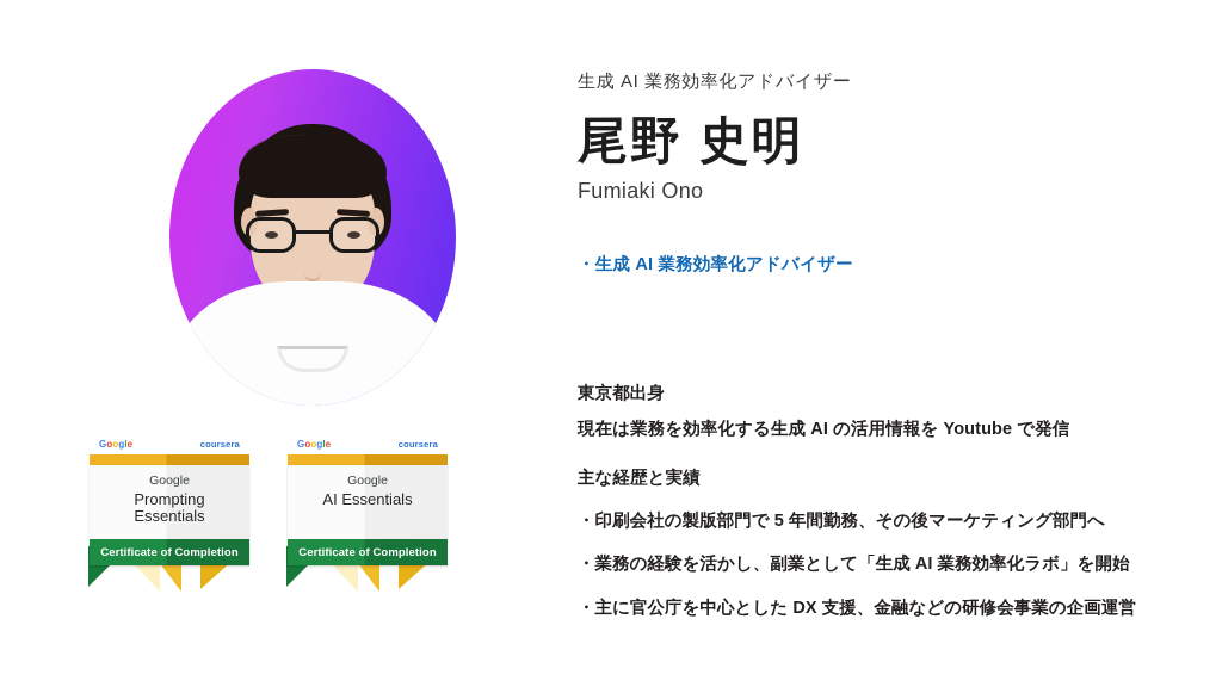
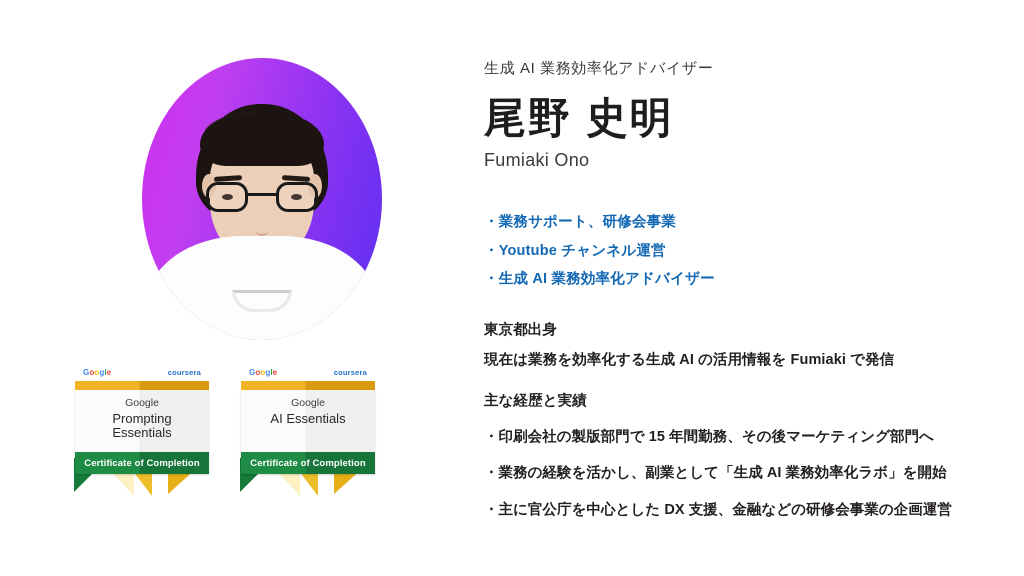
  Google
  coursera
  Google
  Prompting
  Essentials
  Certificate of Completion
  Google
  coursera
  Google
  AI Essentials
  Certificate of Completion
  生成 AI 業務効率化アドバイザー
  尾野 史明
  Fumiaki Ono
+ ・業務サポート、研修会事業
+ ・Youtube チャンネル運営
  ・生成 AI 業務効率化アドバイザー
  東京都出身
- 現在は業務を効率化する生成 AI の活用情報を Youtube で発信
+ 現在は業務を効率化する生成 AI の活用情報を Fumiaki で発信
  主な経歴と実績
- ・印刷会社の製版部門で 5 年間勤務、その後マーケティング部門へ
+ ・印刷会社の製版部門で 15 年間勤務、その後マーケティング部門へ
  ・業務の経験を活かし、副業として「生成 AI 業務効率化ラボ」を開始
  ・主に官公庁を中心とした DX 支援、金融などの研修会事業の企画運営
